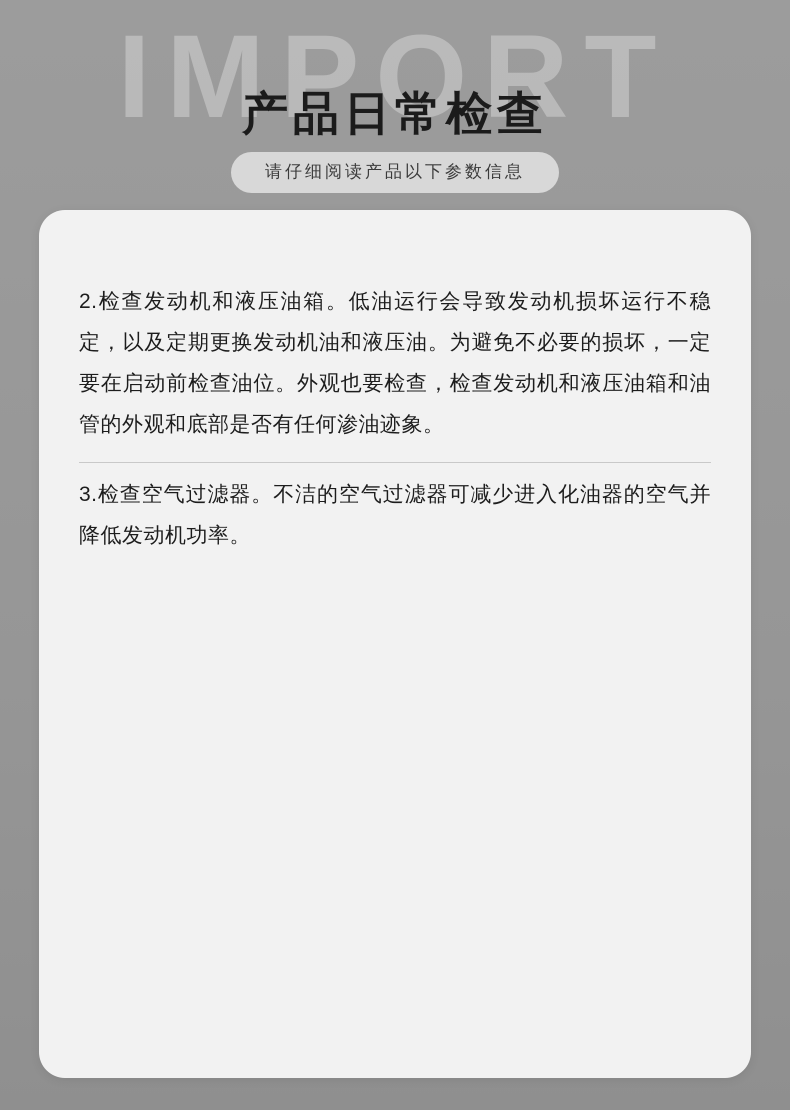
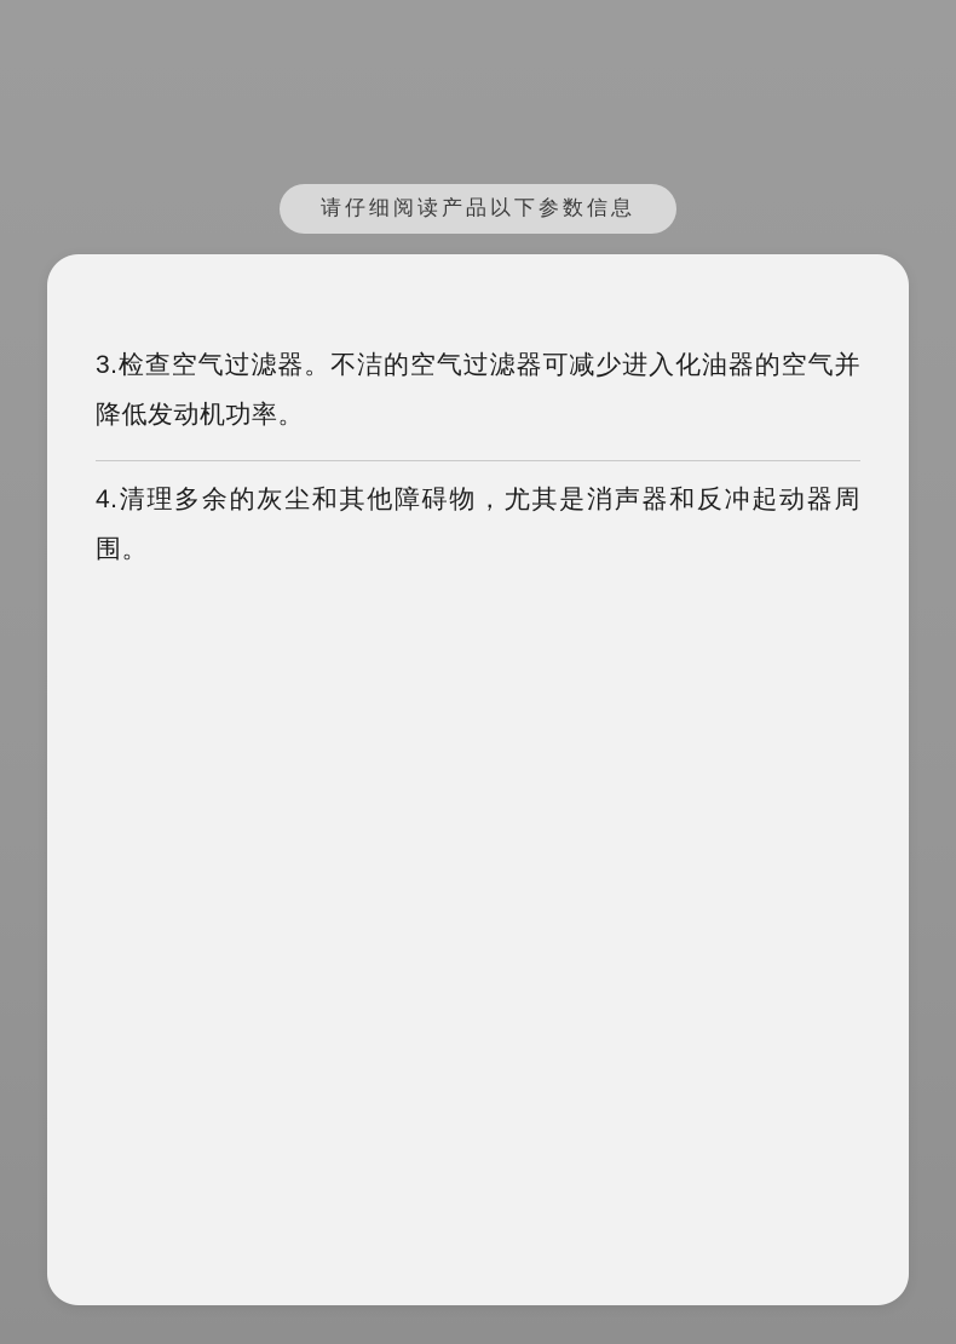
- IMPORT
- 产品日常检查
  请仔细阅读产品以下参数信息
- 2.检查发动机和液压油箱。低油运行会导致发动机损坏运行不稳定，以及定期更换发动机油和液压油。为避免不必要的损坏，一定要在启动前检查油位。外观也要检查，检查发动机和液压油箱和油管的外观和底部是否有任何渗油迹象。
  3.检查空气过滤器。不洁的空气过滤器可减少进入化油器的空气并降低发动机功率。
+ 4.清理多余的灰尘和其他障碍物，尤其是消声器和反冲起动器周围。
